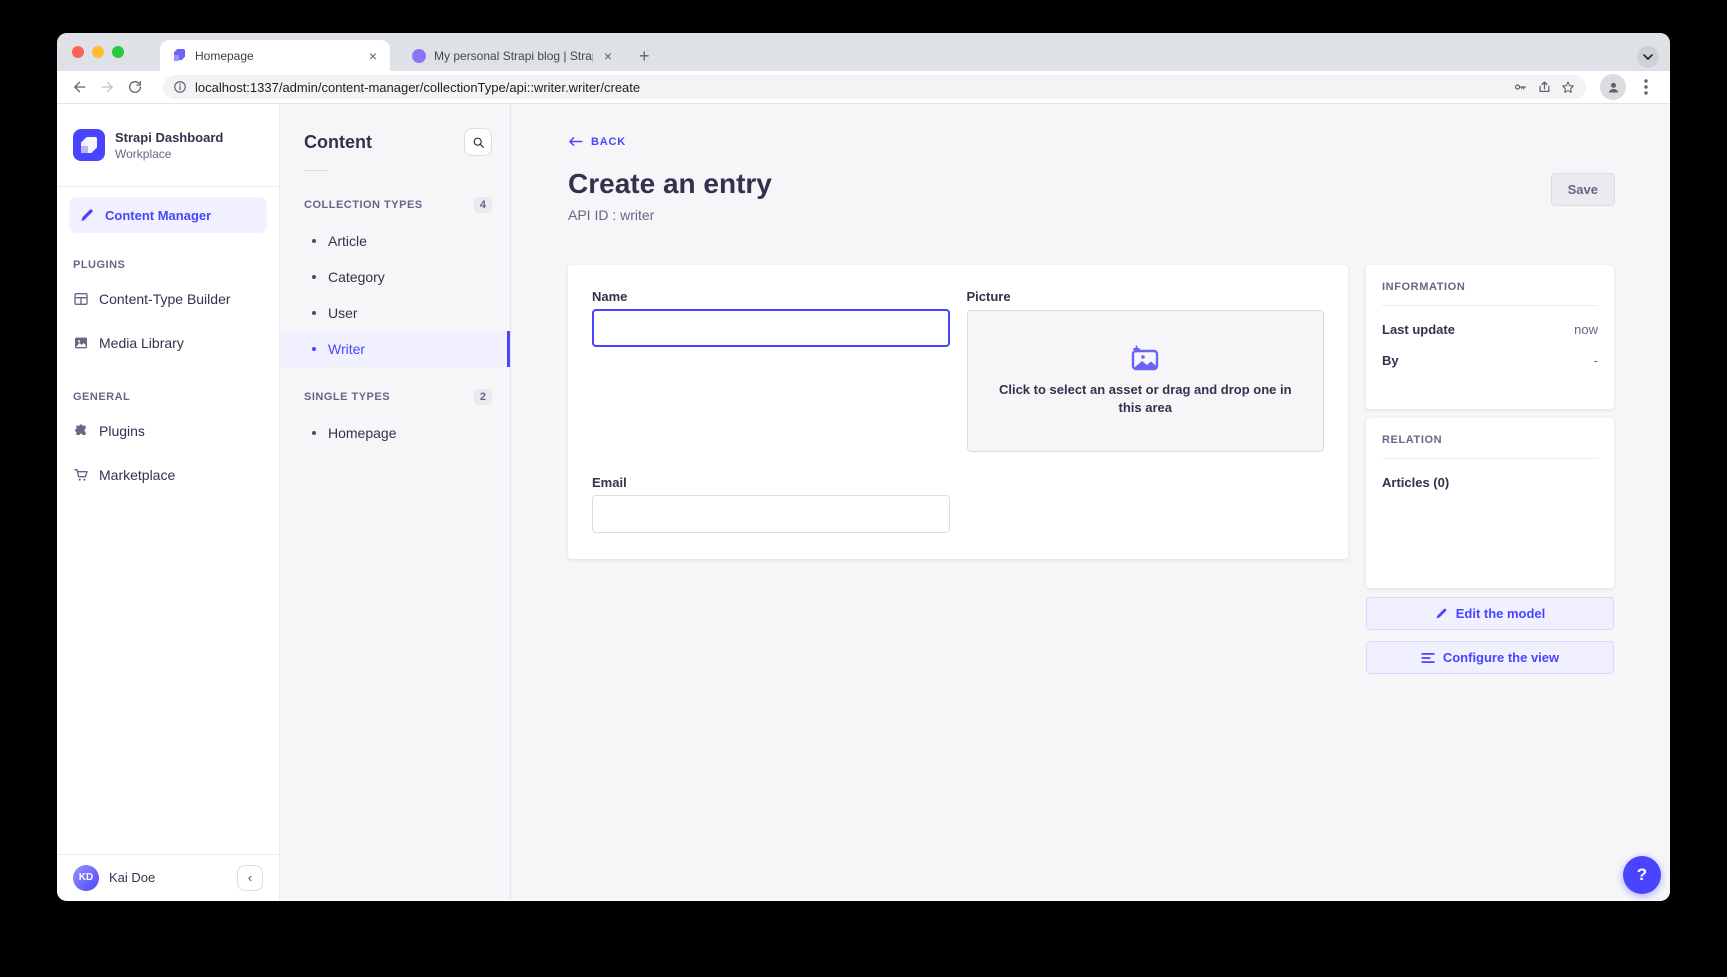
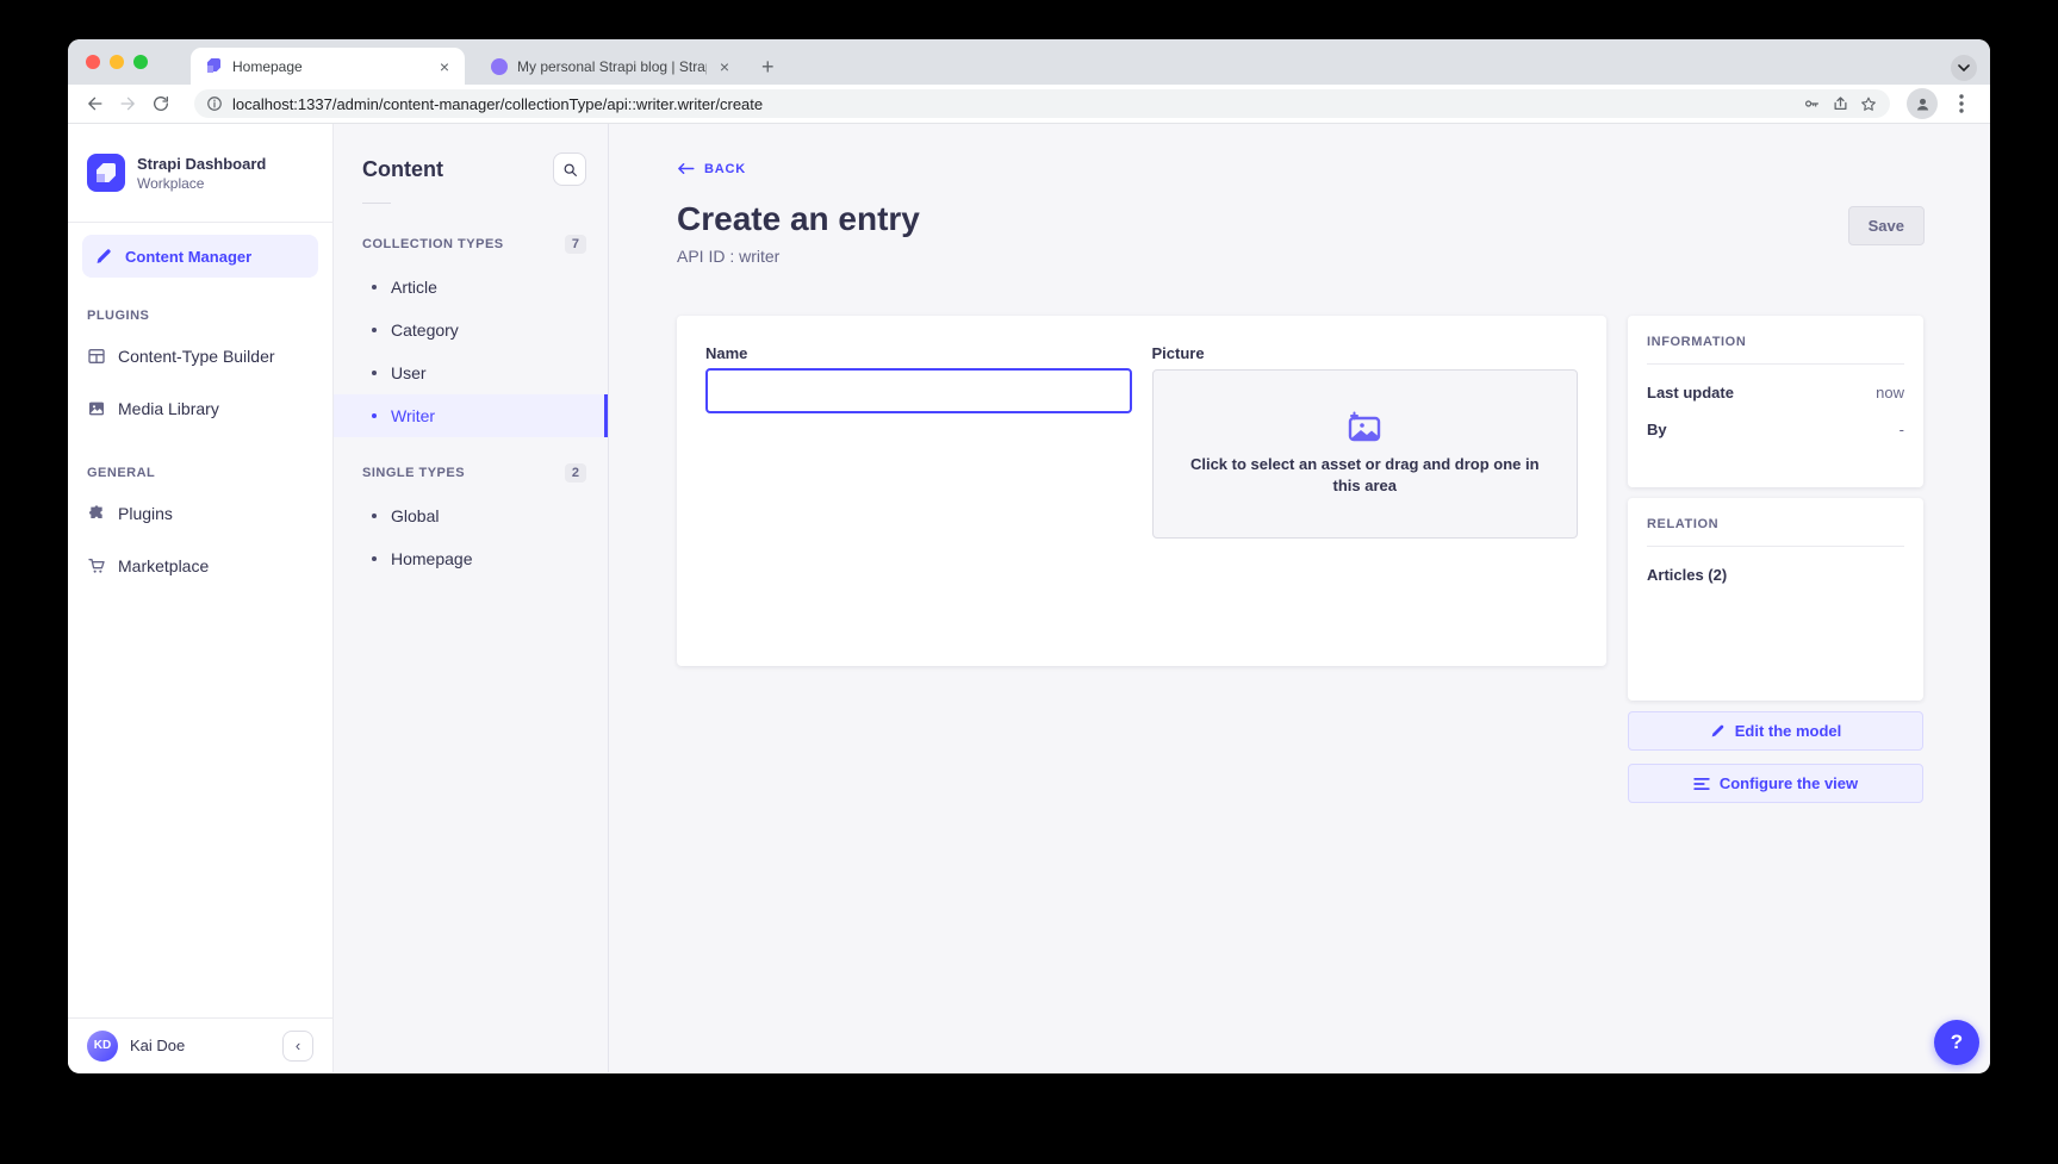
  Homepage
  ×
  My personal Strapi blog | Stra
  ×
  +
  localhost:1337/admin/content-manager/collectionType/api::writer.writer/create
  Strapi Dashboard
  Workplace
  Content Manager
  PLUGINS
  Content-Type Builder
  Media Library
  GENERAL
  Plugins
  Marketplace
  KD
  Kai Doe
  ‹
  Content
  COLLECTION TYPES
- 4
+ 7
  Article
  Category
  User
  Writer
  SINGLE TYPES
  2
+ Global
  Homepage
  BACK
  Create an entry
  API ID : writer
  Save
  Name
  Picture
  Click to select an asset or drag and drop one in this area
- Email
  INFORMATION
  Last update
  now
  By
  -
  RELATION
- Articles (0)
+ Articles (2)
  Edit the model
  Configure the view
  ?
